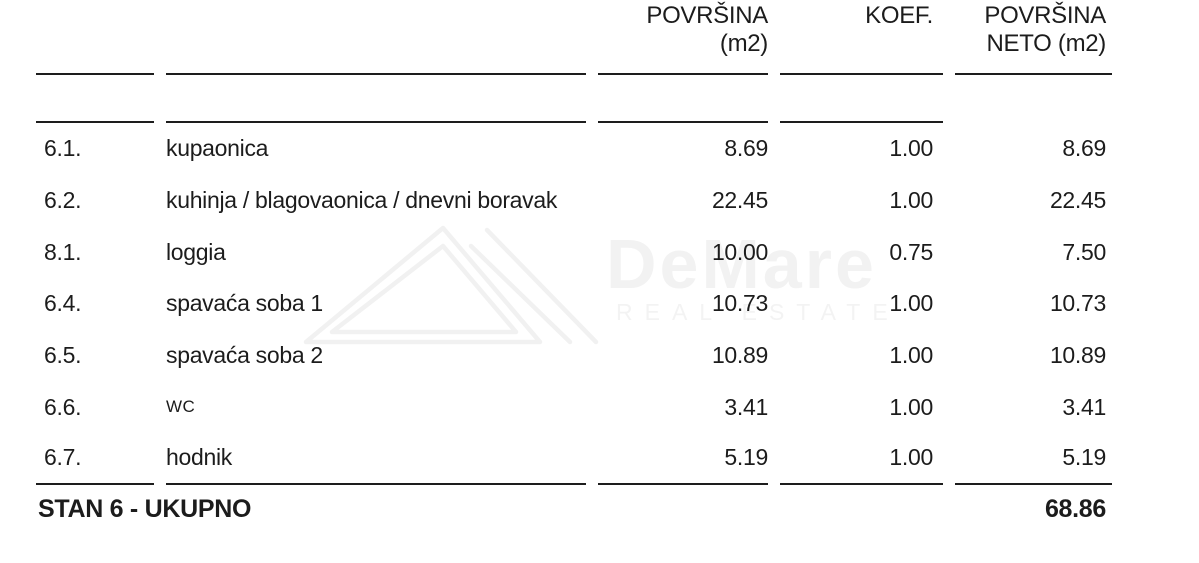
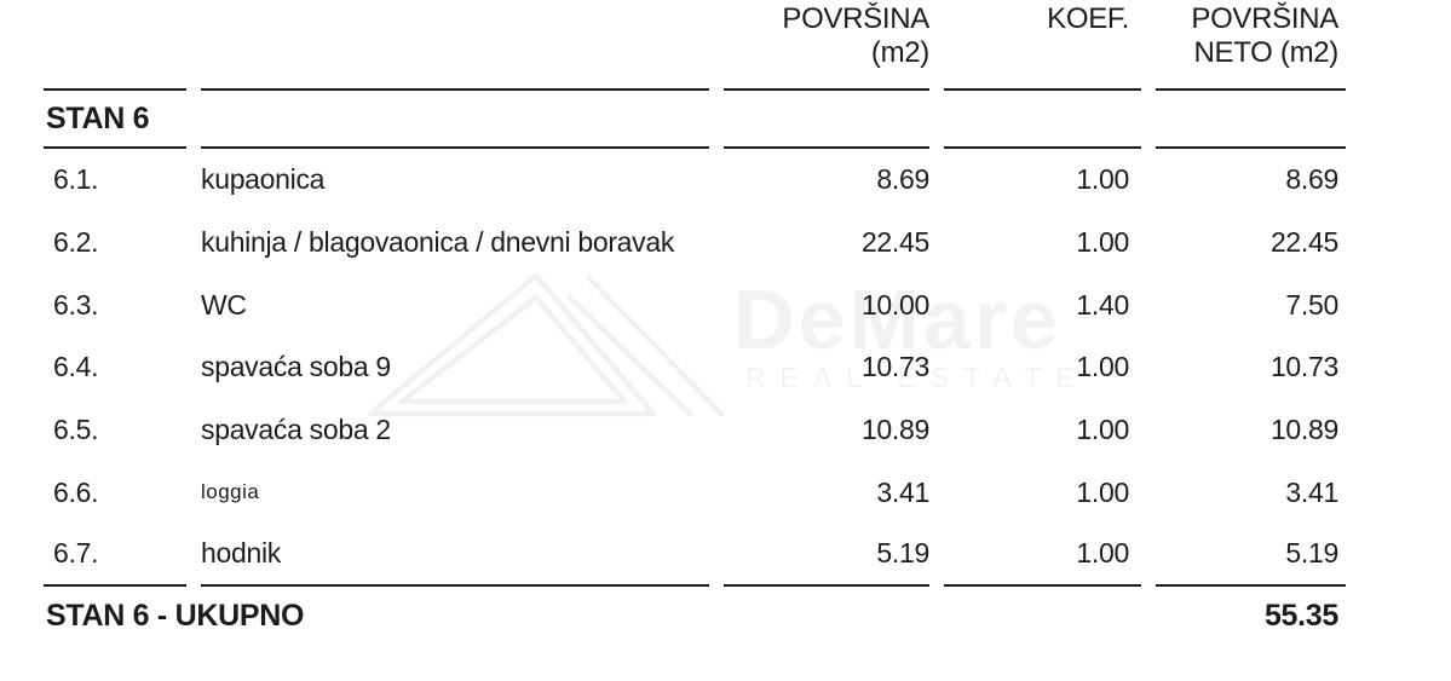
  DeMare
  REAL ESTATE
  POVRŠINA
  (m2)
  KOEF.
  POVRŠINA
  NETO (m2)
+ STAN 6
  6.1.
  kupaonica
  8.69
  1.00
  8.69
  6.2.
  kuhinja / blagovaonica / dnevni boravak
  22.45
  1.00
  22.45
- 8.1.
+ 6.3.
- loggia
+ WC
  10.00
- 0.75
+ 1.40
  7.50
  6.4.
- spavaća soba 1
+ spavaća soba 9
  10.73
  1.00
  10.73
  6.5.
  spavaća soba 2
  10.89
  1.00
  10.89
  6.6.
- WC
+ loggia
  3.41
  1.00
  3.41
  6.7.
  hodnik
  5.19
  1.00
  5.19
  STAN 6 - UKUPNO
- 68.86
+ 55.35
